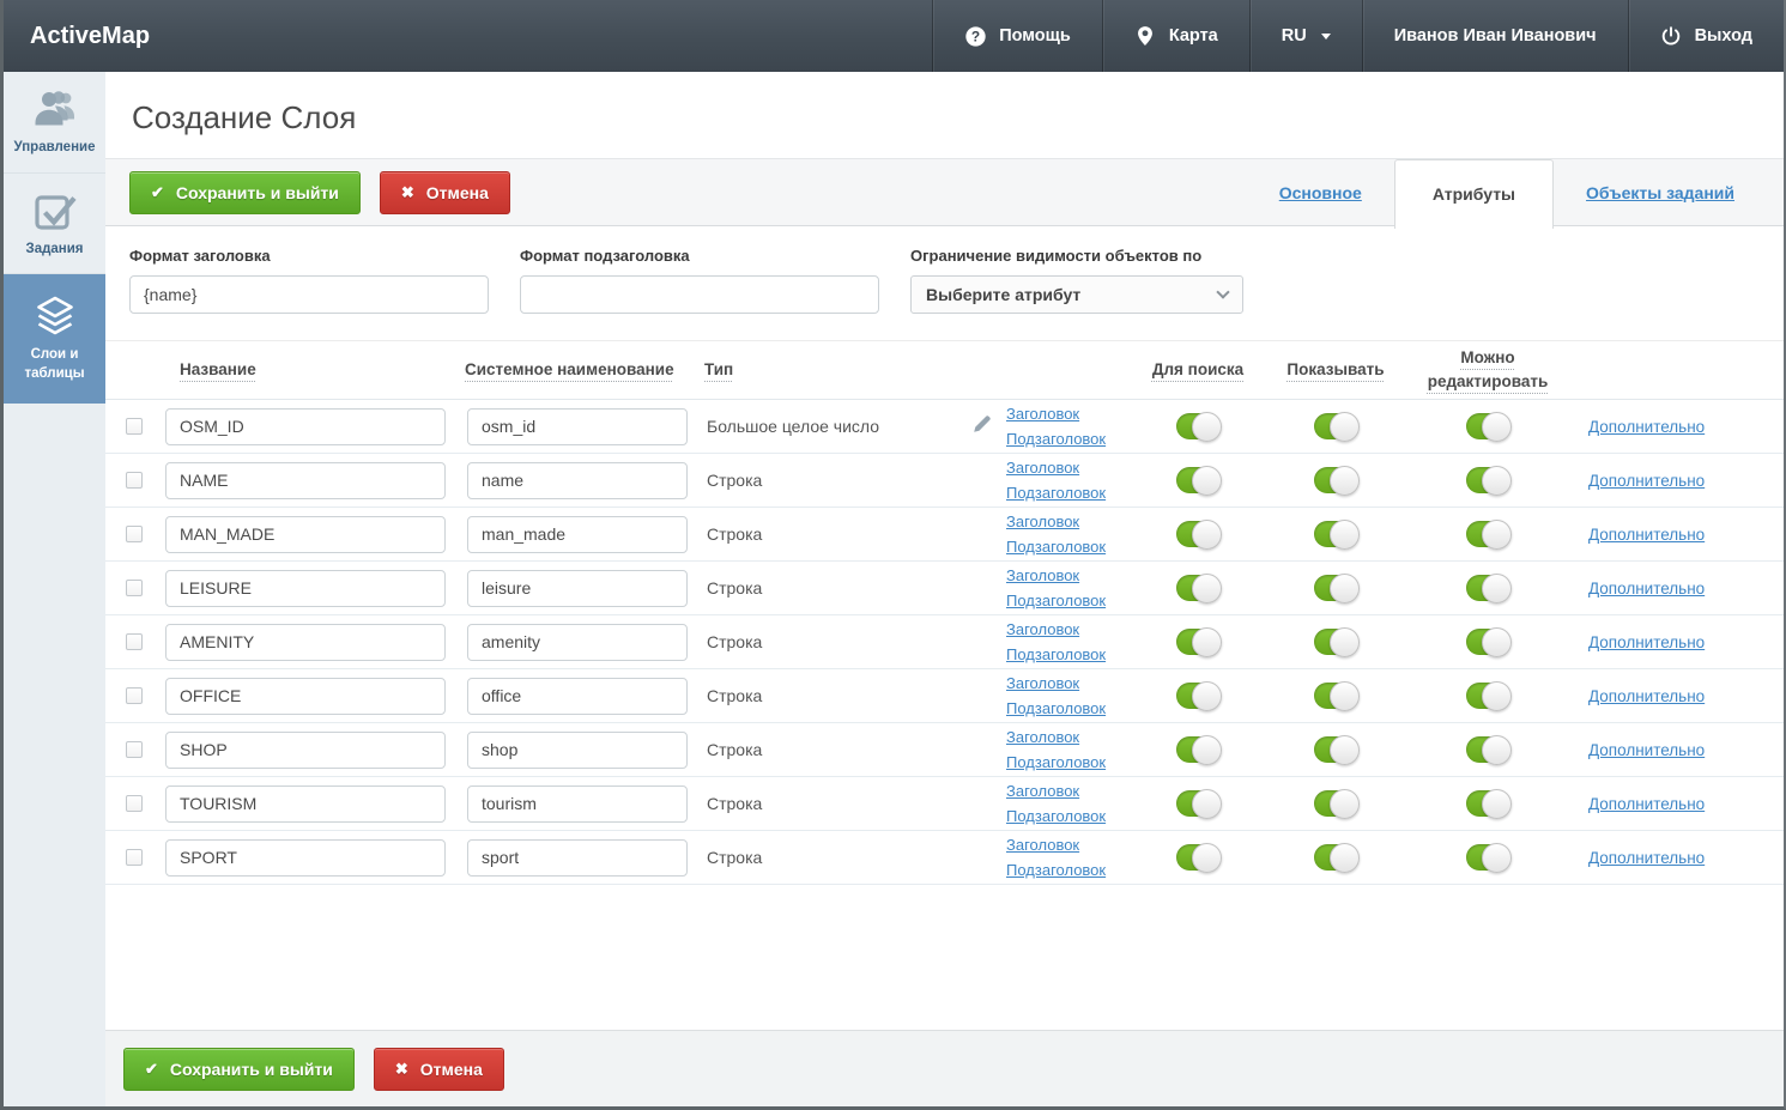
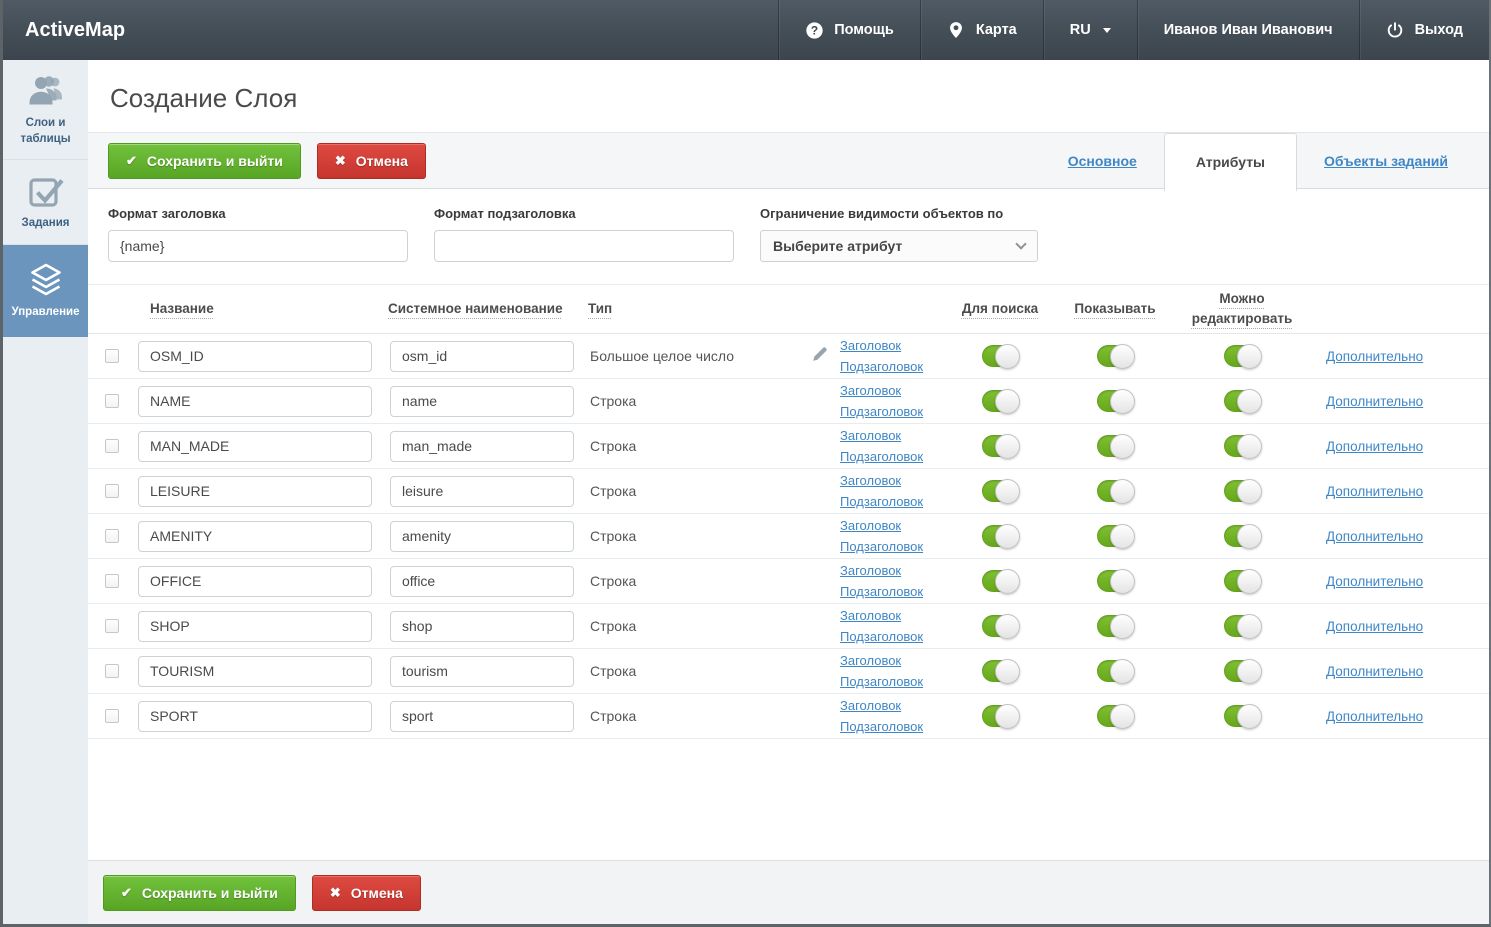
  ActiveMap
  ?
  Помощь
  Карта
  RU
  Иванов Иван Иванович
  Выход
- Управление
+ Слои и таблицы
  Задания
- Слои и таблицы
+ Управление
  Создание Слоя
  ✔
  Сохранить и выйти
  ✖
  Отмена
  Основное
  Атрибуты
  Объекты заданий
  Формат заголовка
  {name}
  Формат подзаголовка
  Ограничение видимости объектов по
  Выберите атрибут
  Название
  Системное наименование
  Тип
  Для поиска
  Показывать
  Можно редактировать
  OSM_ID
  osm_id
  Большое целое число
  Заголовок
  Подзаголовок
  Дополнительно
  NAME
  name
  Строка
  Заголовок
  Подзаголовок
  Дополнительно
  MAN_MADE
  man_made
  Строка
  Заголовок
  Подзаголовок
  Дополнительно
  LEISURE
  leisure
  Строка
  Заголовок
  Подзаголовок
  Дополнительно
  AMENITY
  amenity
  Строка
  Заголовок
  Подзаголовок
  Дополнительно
  OFFICE
  office
  Строка
  Заголовок
  Подзаголовок
  Дополнительно
  SHOP
  shop
  Строка
  Заголовок
  Подзаголовок
  Дополнительно
  TOURISM
  tourism
  Строка
  Заголовок
  Подзаголовок
  Дополнительно
  SPORT
  sport
  Строка
  Заголовок
  Подзаголовок
  Дополнительно
  ✔
  Сохранить и выйти
  ✖
  Отмена
